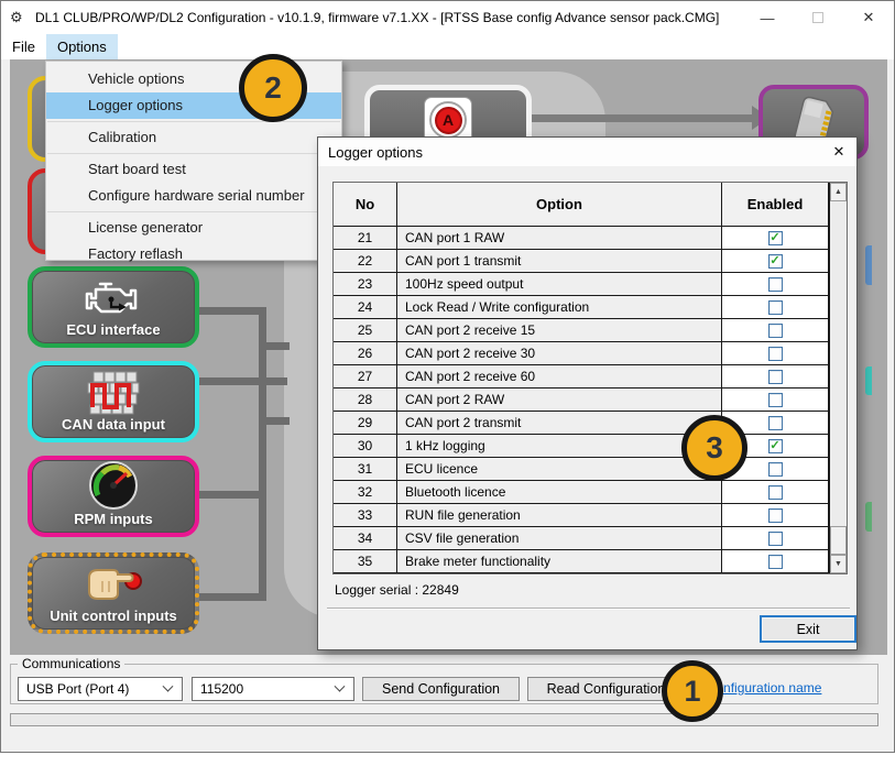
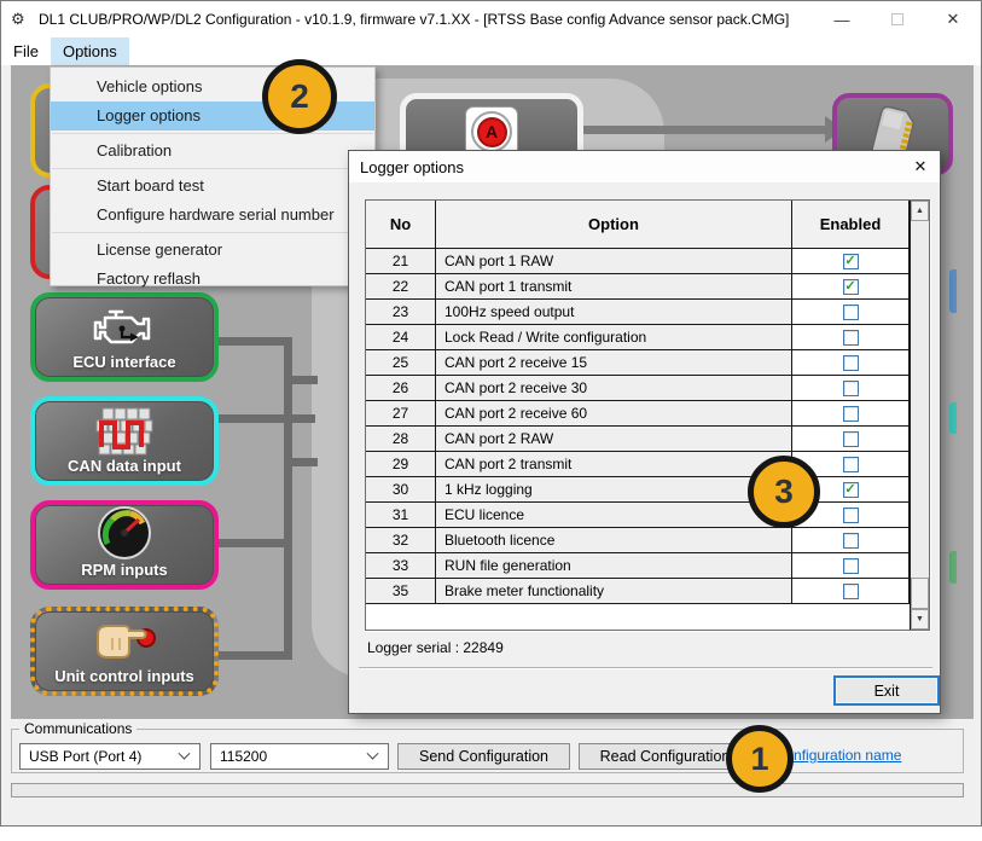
  ⚙
  DL1 CLUB/PRO/WP/DL2 Configuration - v10.1.9, firmware v7.1.XX - [RTSS Base config Advance sensor pack.CMG]
  —
  ✕
  File
  Options
  A
  ECU interface
  CAN data input
  RPM inputs
  Unit control inputs
  Vehicle options
  Logger options
  Calibration
  Start board test
  Configure hardware serial number
  License generator
  Factory reflash
  Logger options
  ✕
  No
  Option
  Enabled
  21
  CAN port 1 RAW
  ✓
  22
  CAN port 1 transmit
  ✓
  23
  100Hz speed output
  24
  Lock Read / Write configuration
  25
  CAN port 2 receive 15
  26
  CAN port 2 receive 30
  27
  CAN port 2 receive 60
  28
  CAN port 2 RAW
  29
  CAN port 2 transmit
  30
  1 kHz logging
  ✓
  31
  ECU licence
  32
  Bluetooth licence
  33
  RUN file generation
- 34
- CSV file generation
  35
  Brake meter functionality
  Logger serial : 22849
  Exit
  Communications
  USB Port (Port 4)
  115200
  Send Configuration
  Read Configuratio
  nfiguration name
  1
  2
  3
